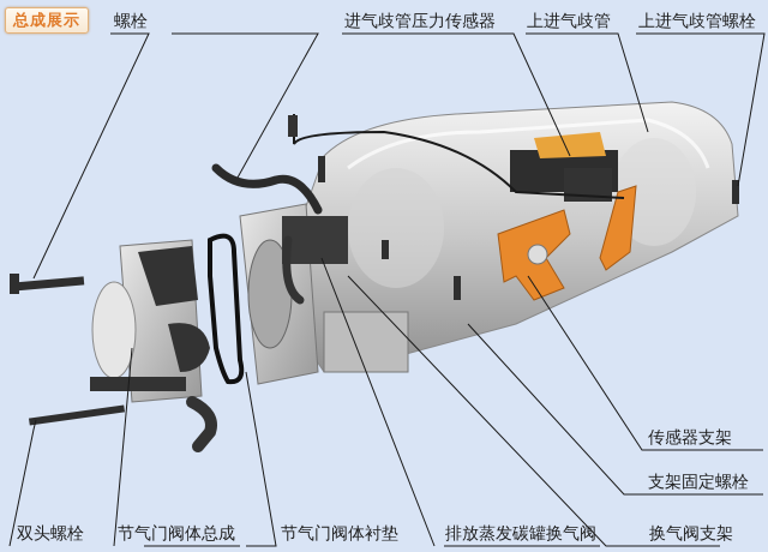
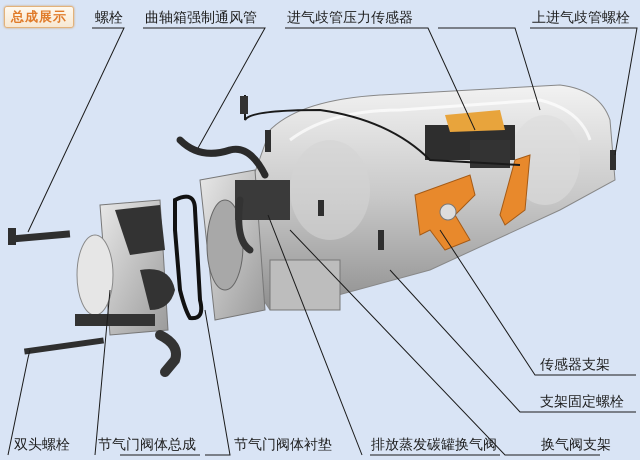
  总成展示
  螺栓
+ 曲轴箱强制通风管
  进气歧管压力传感器
- 上进气歧管
  上进气歧管螺栓
  传感器支架
  支架固定螺栓
  双头螺栓
  节气门阀体总成
  节气门阀体衬垫
  排放蒸发碳罐换气阀
  换气阀支架
